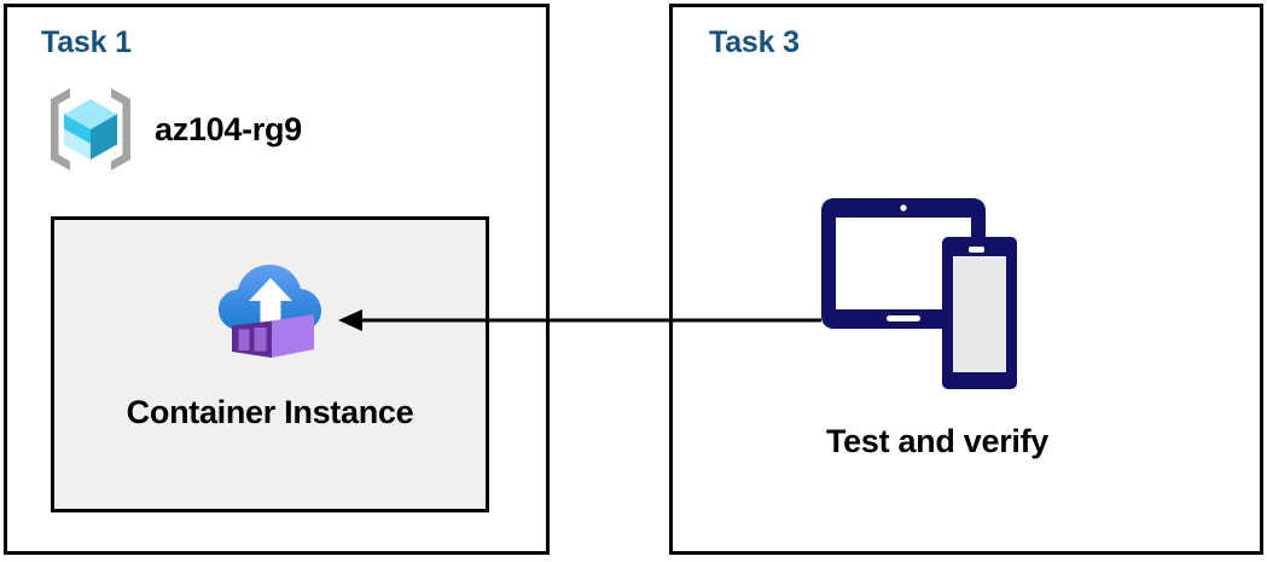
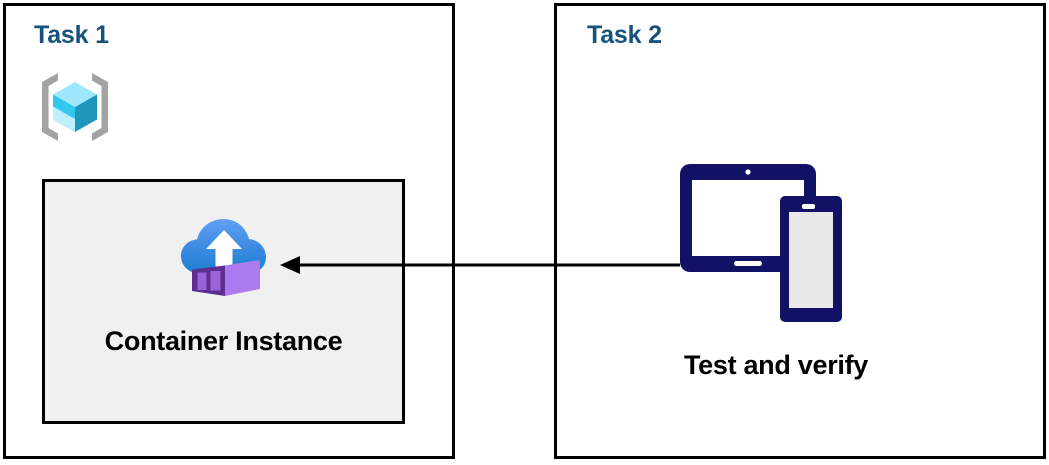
  Task 1
- az104-rg9
  Container Instance
- Task 3
+ Task 2
  Test and verify
